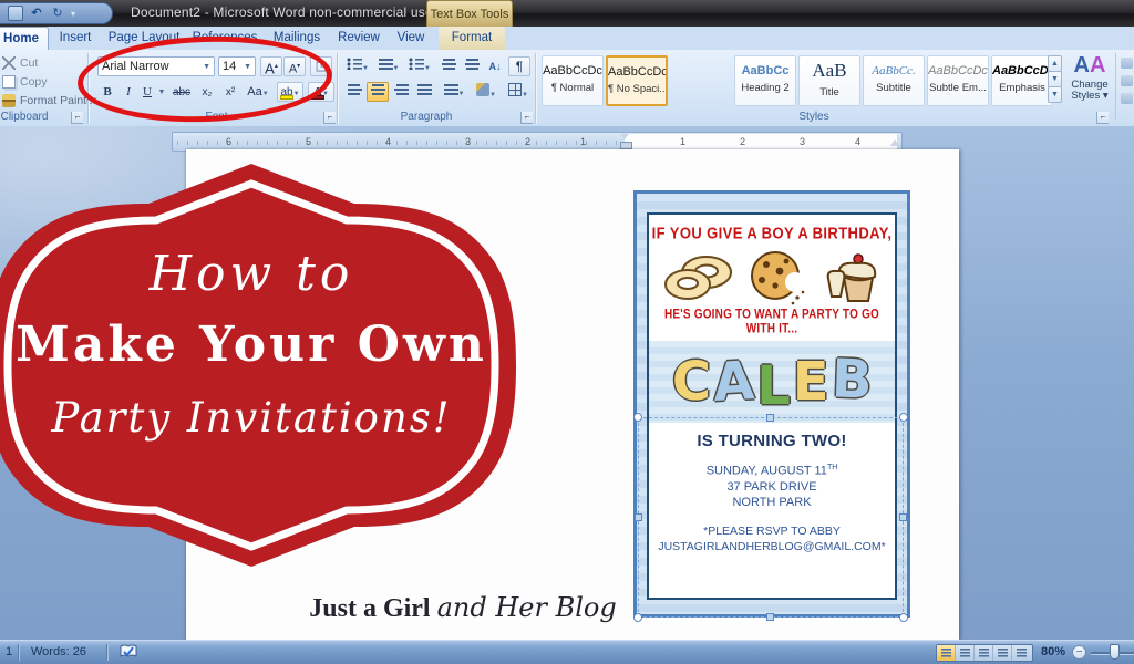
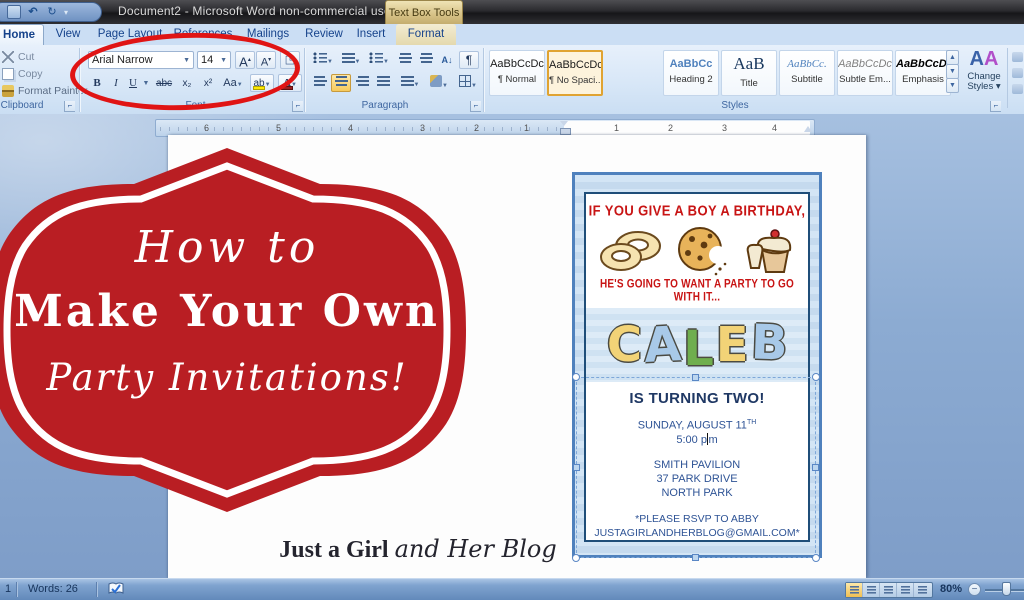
  ↶
  ↻
  ▾
  Document2 - Microsoft Word non-commercial us
  Text Box Tools
  Home
- Insert
+ View
  Page Layout
  References
  Mailings
  Review
- View
+ Insert
  Format
  Cut
  Copy
  Format Painter
  Clipboard
  ⌐
  Arial Narrow
  14
  ◳
  B
  I
  U
  abc
  x₂
  x²
  Font
  ⌐
  A↓
  ¶
  Paragraph
  ⌐
  AaBbCcDc
  ¶ Normal
  AaBbCcDc
  ¶ No Spaci..
  AaBbCc
  Heading 2
  AaB
  Title
  AaBbCc.
  Subtitle
  AaBbCcDc
  Subtle Em...
  AaBbCcD
  Emphasis
  AA
  Change
  Styles ▾
  Styles
  ⌐
  6
  5
  4
  3
  2
  1
  1
  2
  3
  4
  IF YOU GIVE A BOY A BIRTHDAY,
  HE'S GOING TO WANT A PARTY TO GO WITH IT...
  C
  L
  E
  IS TURNING TWO!
  SUNDAY, AUGUST 11
+ 5:00 p m
+ SMITH PAVILION
  37 PARK DRIVE
  NORTH PARK
  *PLEASE RSVP TO ABBY
  JUSTAGIRLANDHERBLOG@GMAIL.COM*
  Just a Girl and Her Blog
  How to
  Make Your Own
  Party Invitations!
  1
  Words: 26
  80%
  −
